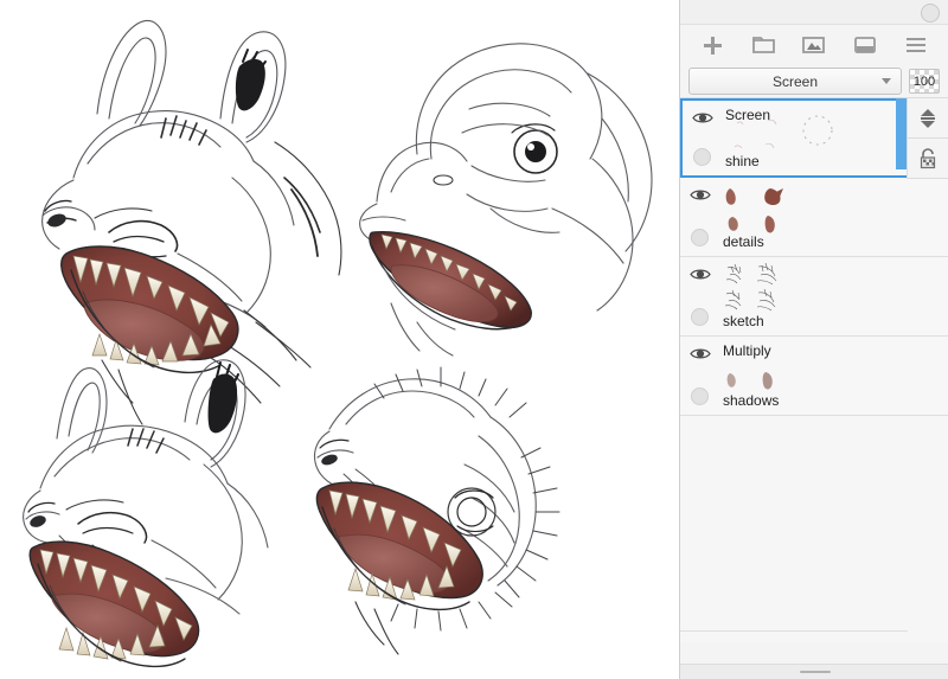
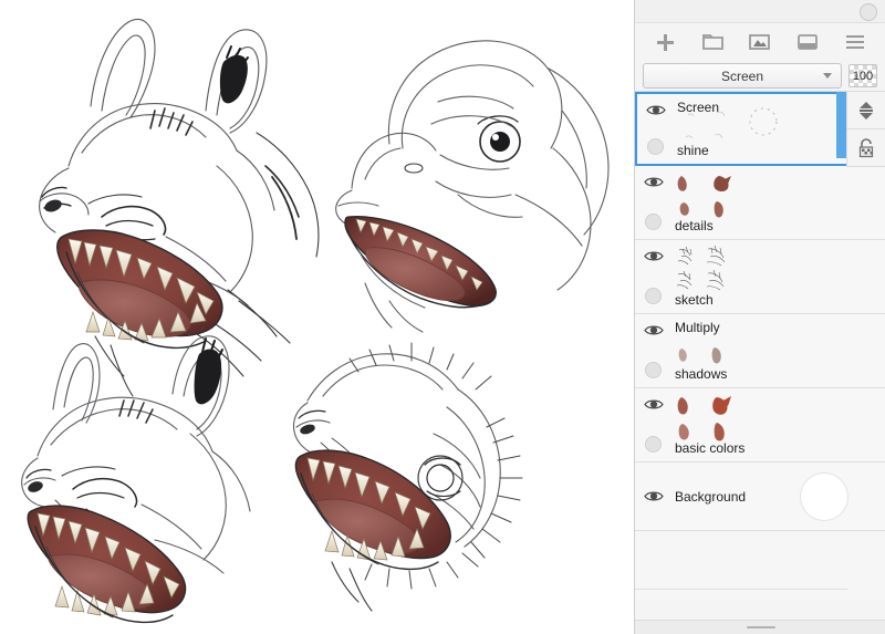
  Screen
  100
  Screen
  shine
  details
  sketch
  Multiply
  shadows
+ basic colors
+ Background
